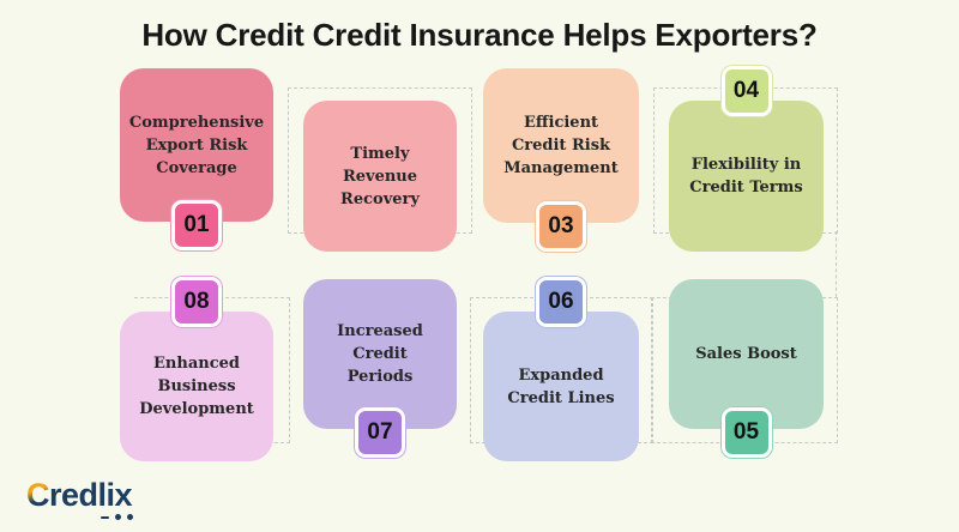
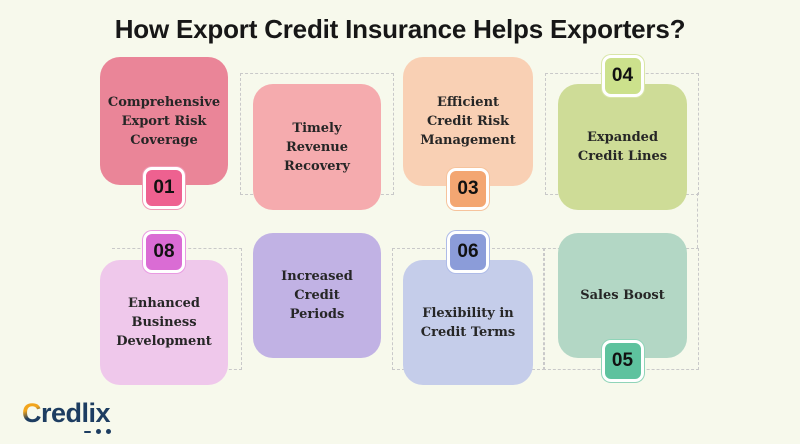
- How Credit Credit Insurance Helps Exporters?
+ How Export Credit Insurance Helps Exporters?
  01
  Comprehensive Export Risk Coverage
  Timely Revenue Recovery
  03
  Efficient Credit Risk Management
  04
- Flexibility in Credit Terms
+ Expanded Credit Lines
  05
  Sales Boost
  06
- Expanded Credit Lines
+ Flexibility in Credit Terms
- 07
  Increased Credit Periods
  08
  Enhanced Business Development
  Credlix
